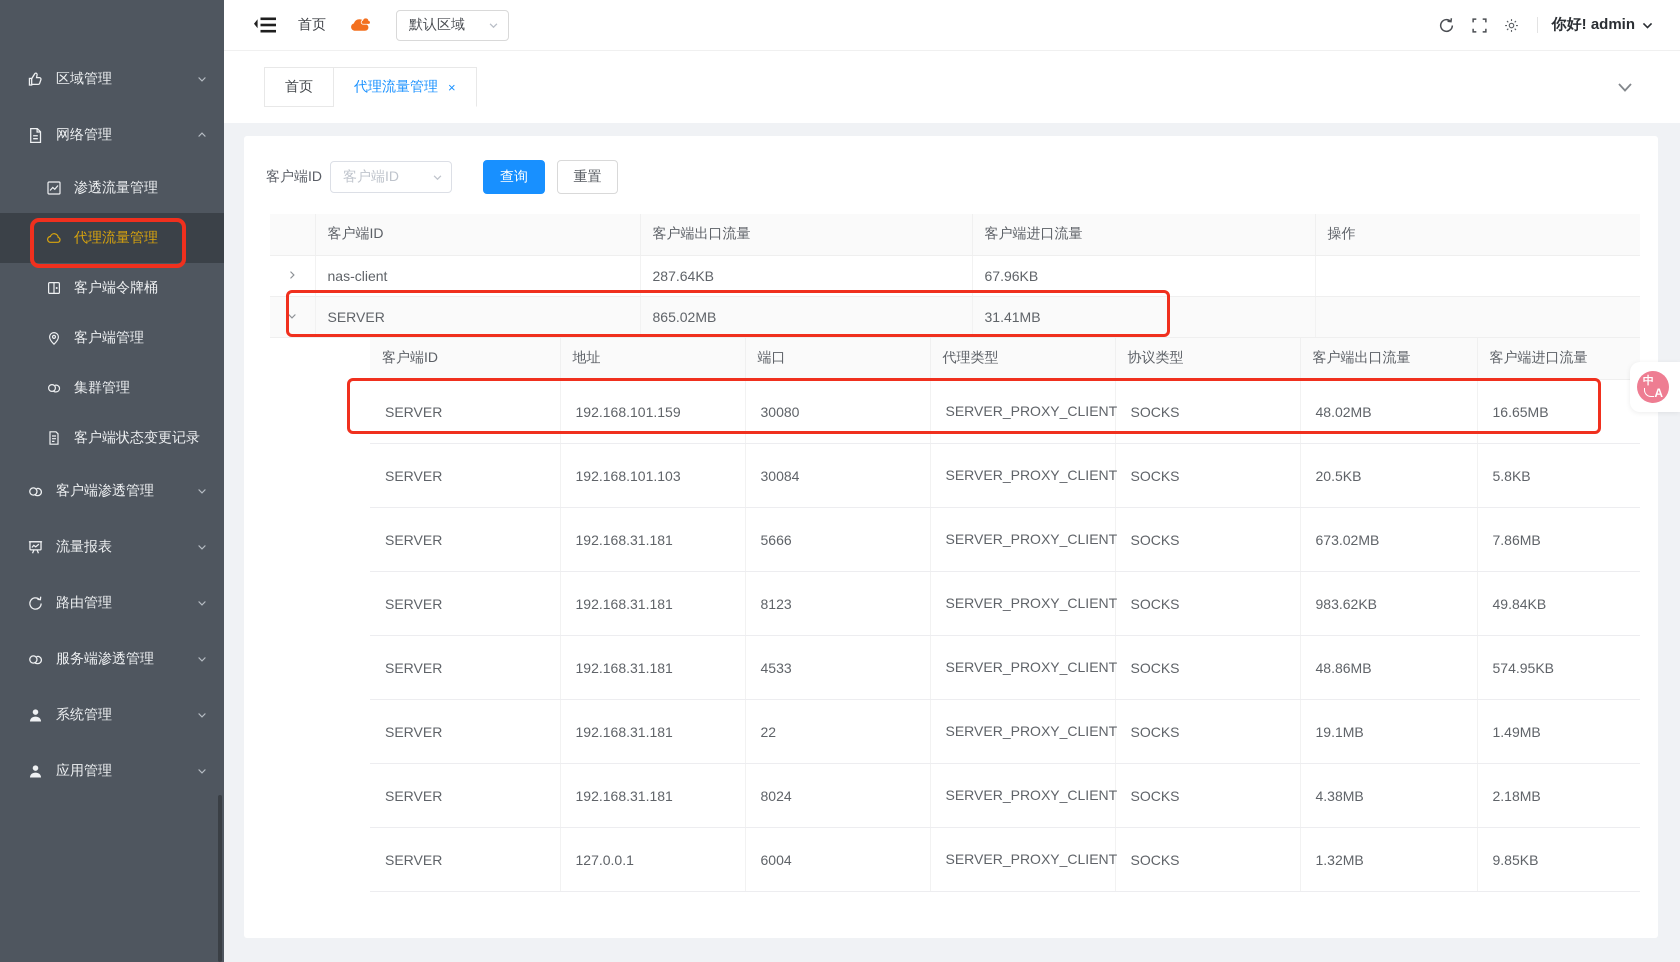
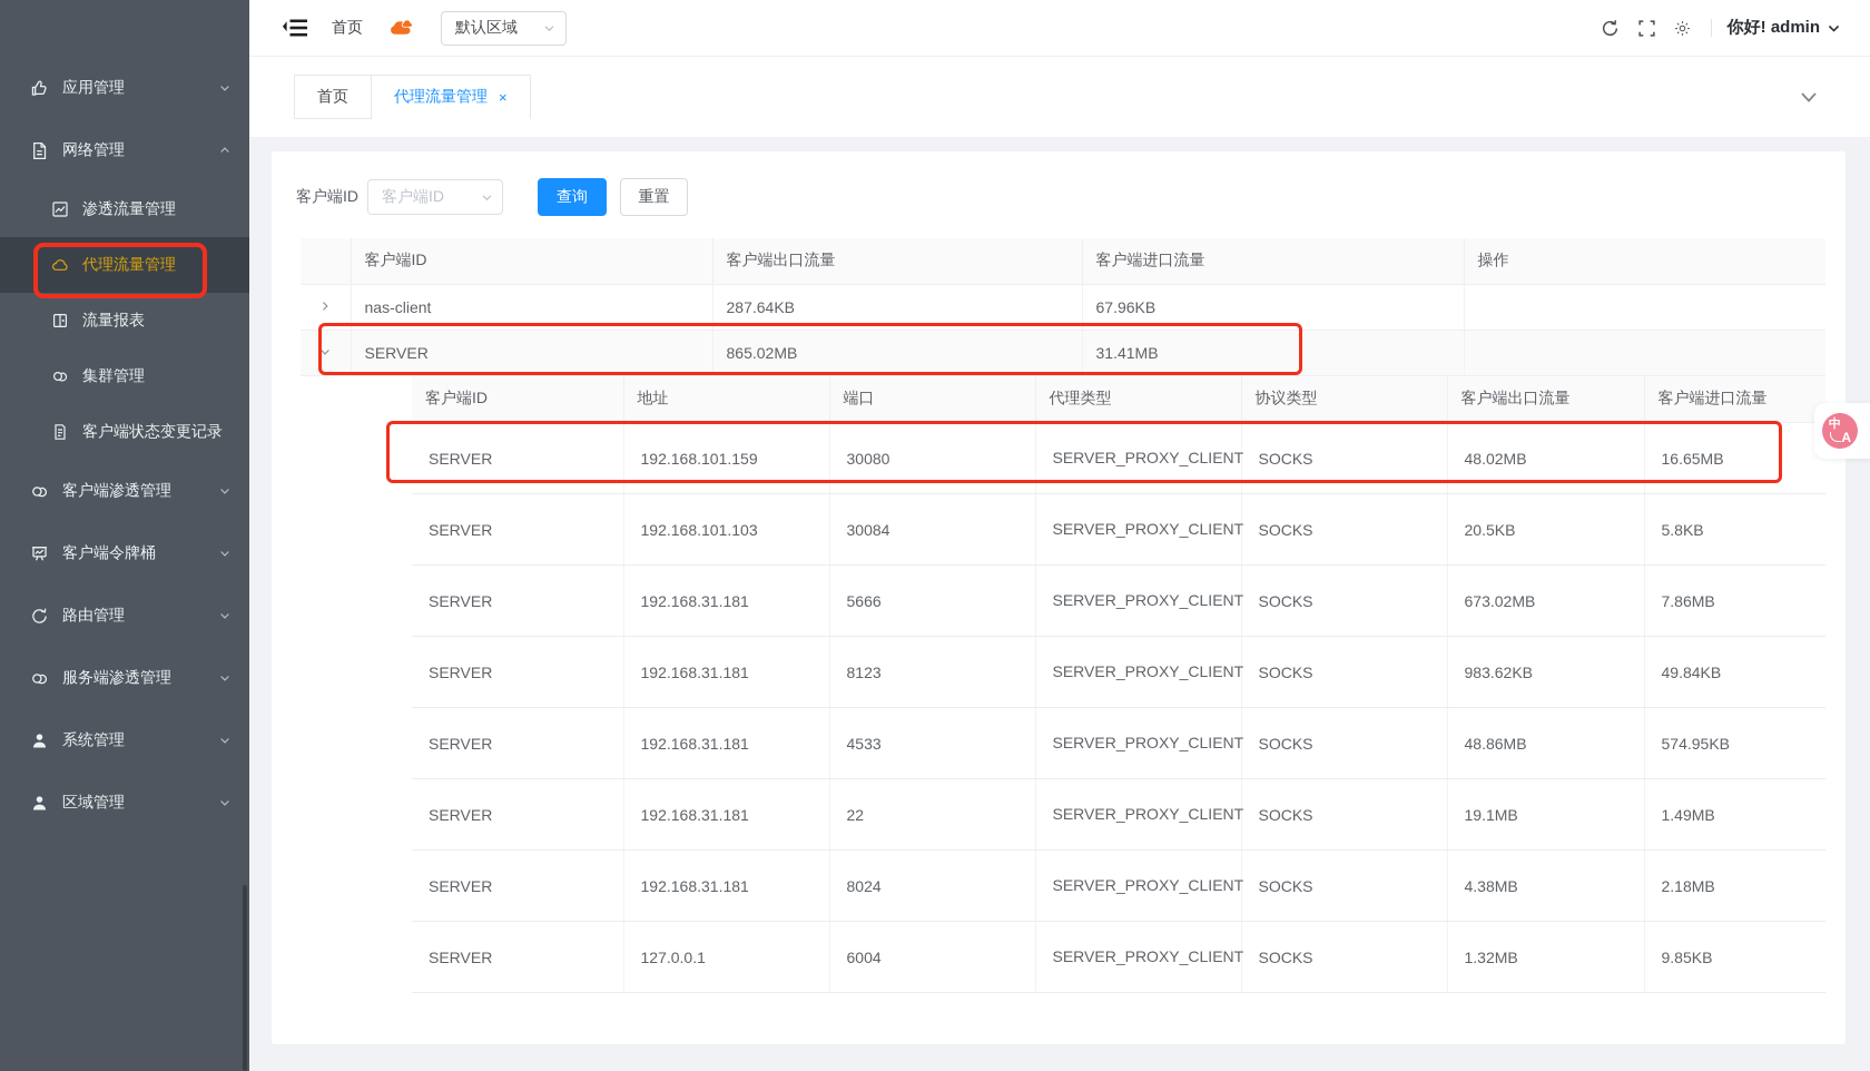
- 区域管理
+ 应用管理
  网络管理
  渗透流量管理
  代理流量管理
- 客户端令牌桶
+ 流量报表
- 客户端管理
  集群管理
  客户端状态变更记录
  客户端渗透管理
- 流量报表
+ 客户端令牌桶
  路由管理
  服务端渗透管理
  系统管理
- 应用管理
+ 区域管理
  首页
  默认区域
  你好! admin
  首页
  代理流量管理
  ×
  客户端ID
  客户端ID
  查询
  重置
  	客户端ID	客户端出口流量	客户端进口流量	操作
  	nas-client	287.64KB	67.96KB
  	SERVER	865.02MB	31.41MB
  客户端ID	地址	端口	代理类型	协议类型	客户端出口流量	客户端进口流量
  SERVER	192.168.101.159	30080	SERVER_PROXY_CLIENT	SOCKS	48.02MB	16.65MB
  SERVER	192.168.101.103	30084	SERVER_PROXY_CLIENT	SOCKS	20.5KB	5.8KB
  SERVER	192.168.31.181	5666	SERVER_PROXY_CLIENT	SOCKS	673.02MB	7.86MB
  SERVER	192.168.31.181	8123	SERVER_PROXY_CLIENT	SOCKS	983.62KB	49.84KB
  SERVER	192.168.31.181	4533	SERVER_PROXY_CLIENT	SOCKS	48.86MB	574.95KB
  SERVER	192.168.31.181	22	SERVER_PROXY_CLIENT	SOCKS	19.1MB	1.49MB
  SERVER	192.168.31.181	8024	SERVER_PROXY_CLIENT	SOCKS	4.38MB	2.18MB
  SERVER	127.0.0.1	6004	SERVER_PROXY_CLIENT	SOCKS	1.32MB	9.85KB
  中
  A
